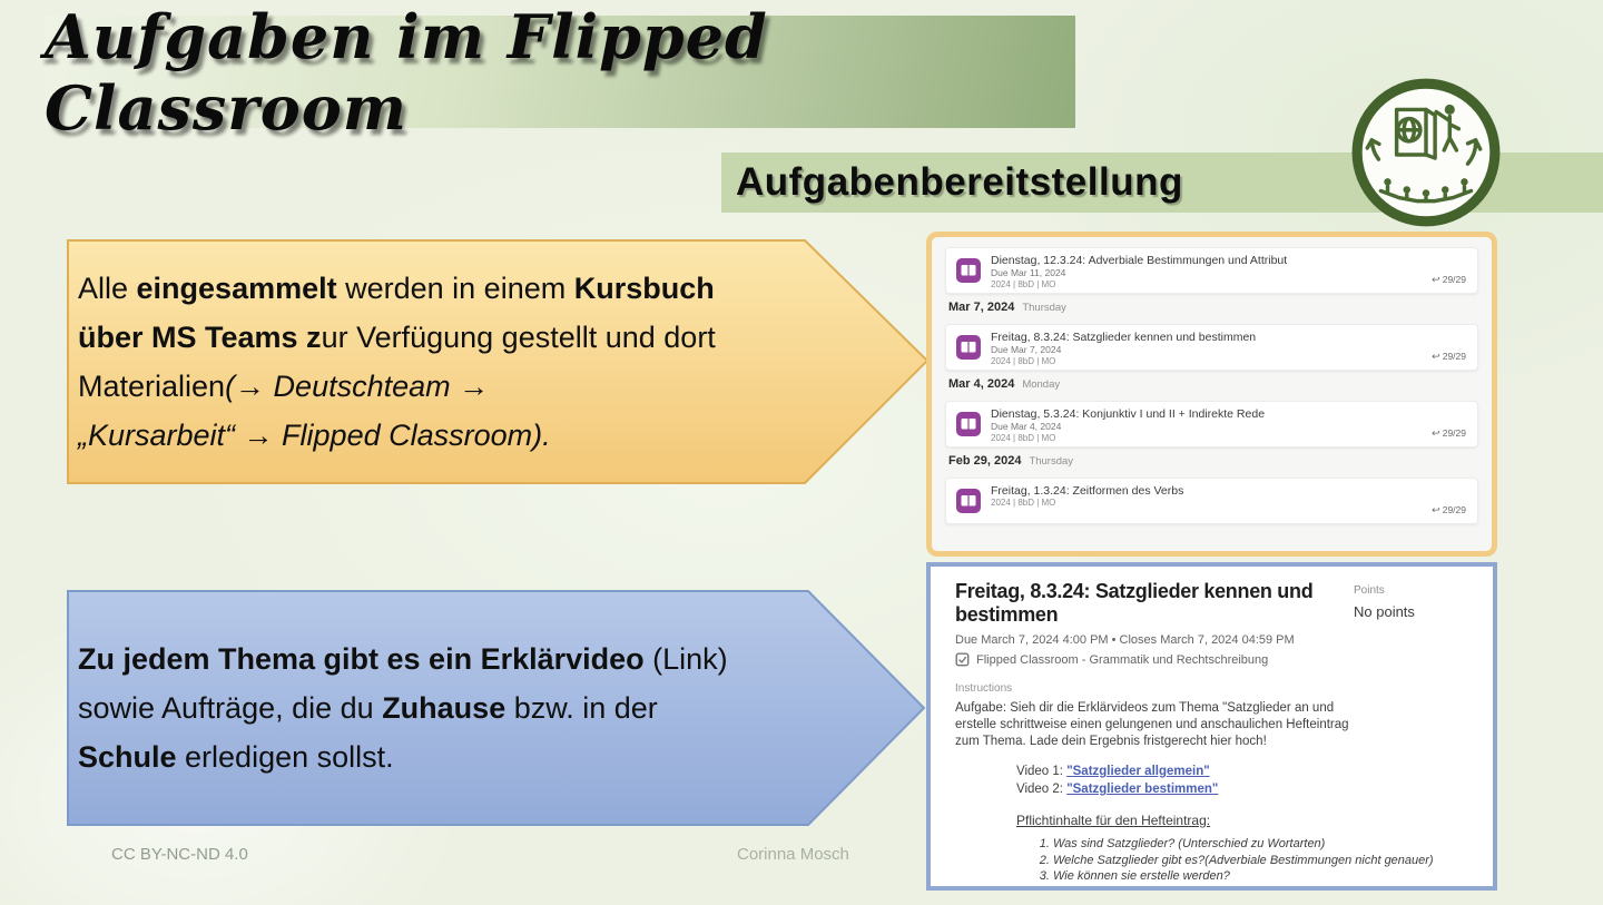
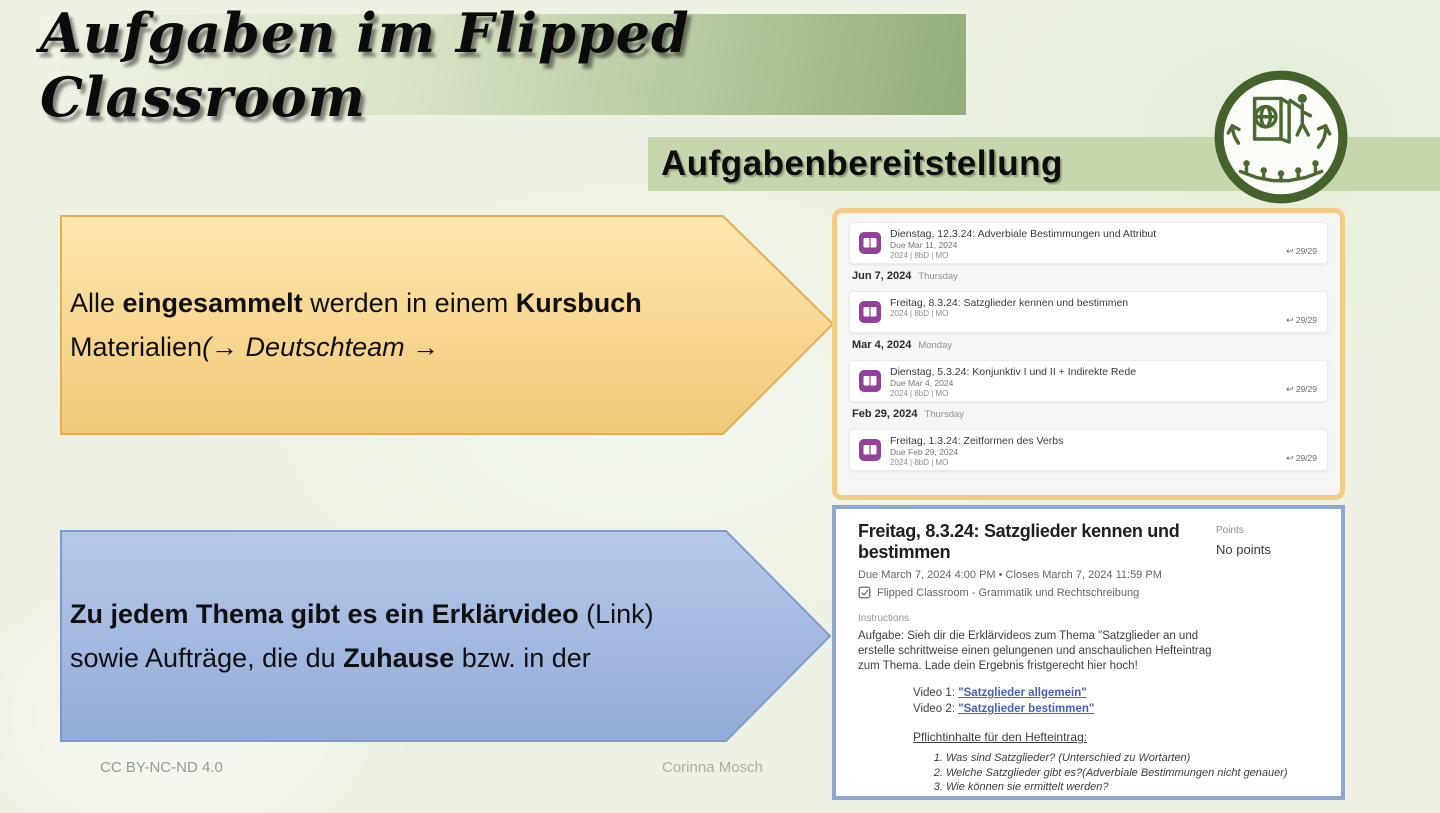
  Aufgaben im Flipped Classroom
  Aufgabenbereitstellung
  Alle eingesammelt werden in einem Kursbuch
- über MS Teams zur Verfügung gestellt und dort
  Materialien(→ Deutschteam →
- „Kursarbeit“ → Flipped Classroom).
  Zu jedem Thema gibt es ein Erklärvideo (Link)
  sowie Aufträge, die du Zuhause bzw. in der
- Schule erledigen sollst.
  Dienstag, 12.3.24: Adverbiale Bestimmungen und Attribut
  Due Mar 11, 2024
  2024 | 8bD | MO
  ↩ 29/29
- Mar 7, 2024
+ Jun 7, 2024
  Thursday
  Freitag, 8.3.24: Satzglieder kennen und bestimmen
- Due Mar 7, 2024
  2024 | 8bD | MO
  ↩ 29/29
  Mar 4, 2024
  Monday
  Dienstag, 5.3.24: Konjunktiv I und II + Indirekte Rede
  Due Mar 4, 2024
  2024 | 8bD | MO
  ↩ 29/29
  Feb 29, 2024
  Thursday
  Freitag, 1.3.24: Zeitformen des Verbs
+ Due Feb 29, 2024
  2024 | 8bD | MO
  ↩ 29/29
  Freitag, 8.3.24: Satzglieder kennen und bestimmen
  Points
  No points
- Due March 7, 2024 4:00 PM • Closes March 7, 2024 04:59 PM
+ Due March 7, 2024 4:00 PM • Closes March 7, 2024 11:59 PM
  Flipped Classroom - Grammatik und Rechtschreibung
  Instructions
  Aufgabe: Sieh dir die Erklärvideos zum Thema "Satzglieder an und erstelle schrittweise einen gelungenen und anschaulichen Hefteintrag zum Thema. Lade dein Ergebnis fristgerecht hier hoch!
  Video 1: "Satzglieder allgemein"
  Video 2: "Satzglieder bestimmen"
  Pflichtinhalte für den Hefteintrag:
  Was sind Satzglieder? (Unterschied zu Wortarten)
  Welche Satzglieder gibt es?(Adverbiale Bestimmungen nicht genauer)
- Wie können sie erstelle werden?
+ Wie können sie ermittelt werden?
  CC BY-NC-ND 4.0
  Corinna Mosch
